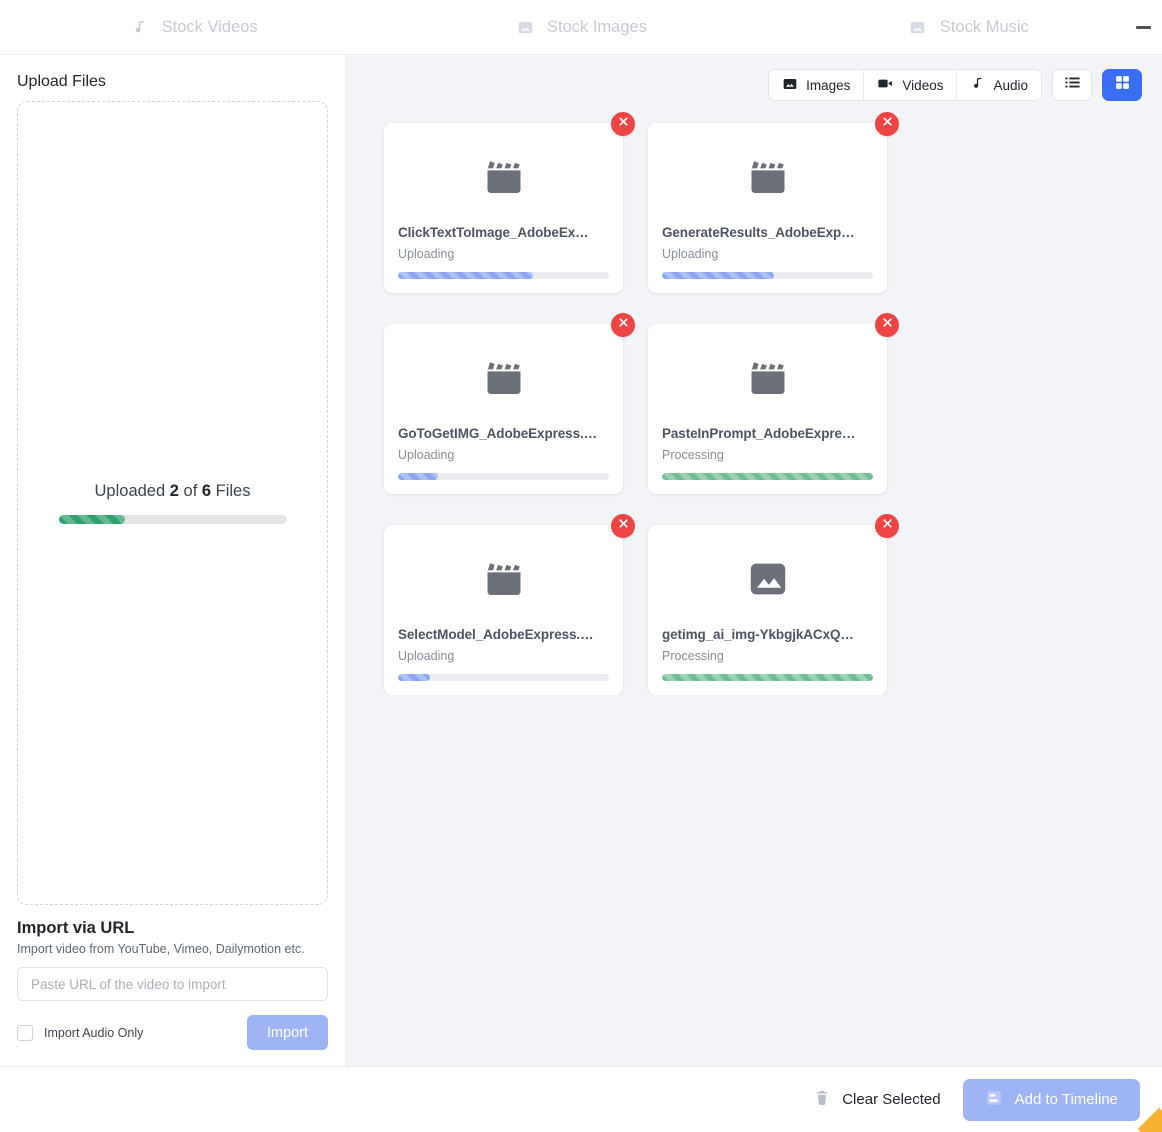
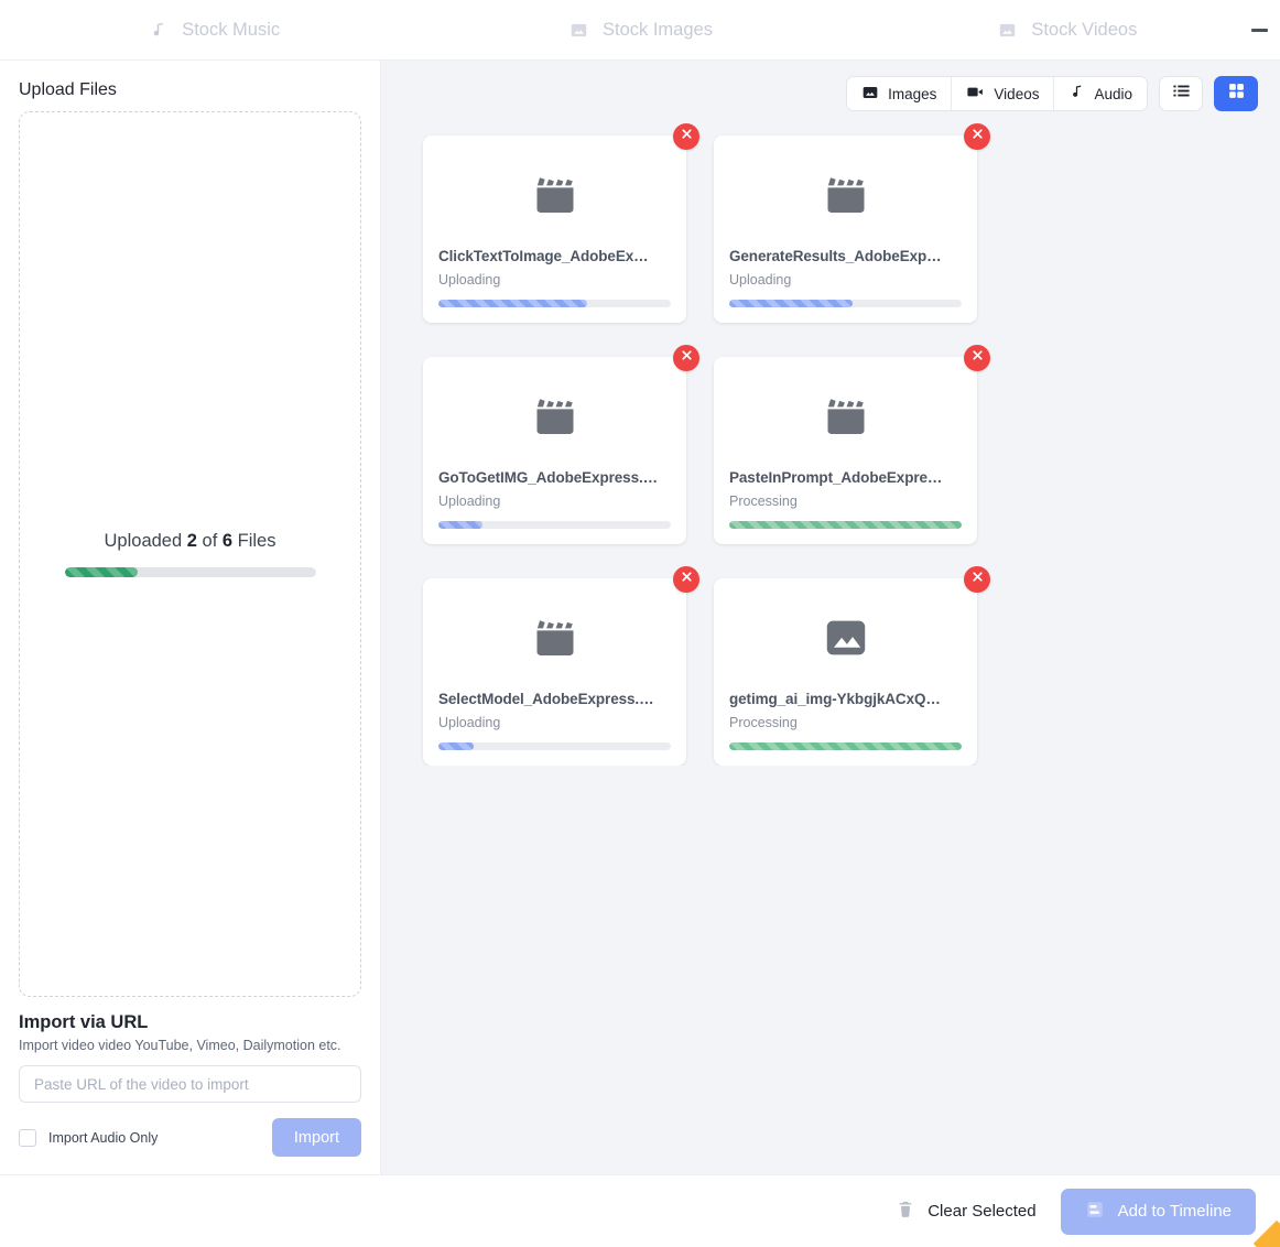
- Stock Videos
+ Stock Music
  Stock Images
- Stock Music
+ Stock Videos
  Upload Files
  Uploaded 2 of 6 Files
  Import via URL
- Import video from YouTube, Vimeo, Dailymotion etc.
+ Import video video YouTube, Vimeo, Dailymotion etc.
  Paste URL of the video to import
  Import Audio Only
  Import
  Images
  Videos
  Audio
  ClickTextToImage_AdobeEx…
  Uploading
  GenerateResults_AdobeExp…
  Uploading
  GoToGetIMG_AdobeExpress.…
  Uploading
  PasteInPrompt_AdobeExpre…
  Processing
  SelectModel_AdobeExpress.…
  Uploading
  getimg_ai_img-YkbgjkACxQ…
  Processing
  Clear Selected
  Add to Timeline
